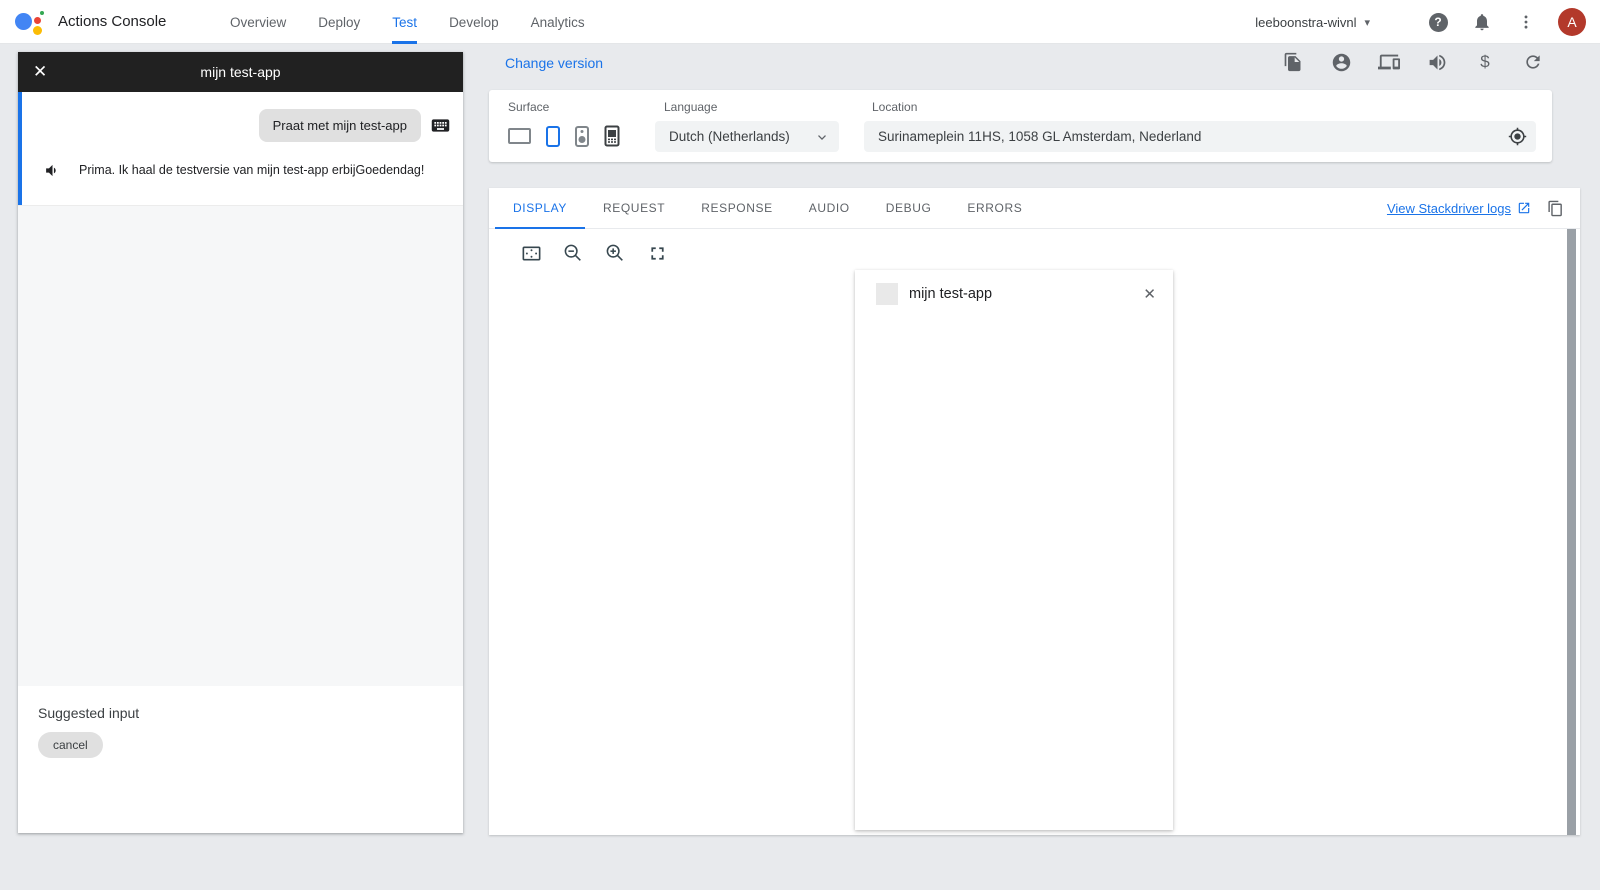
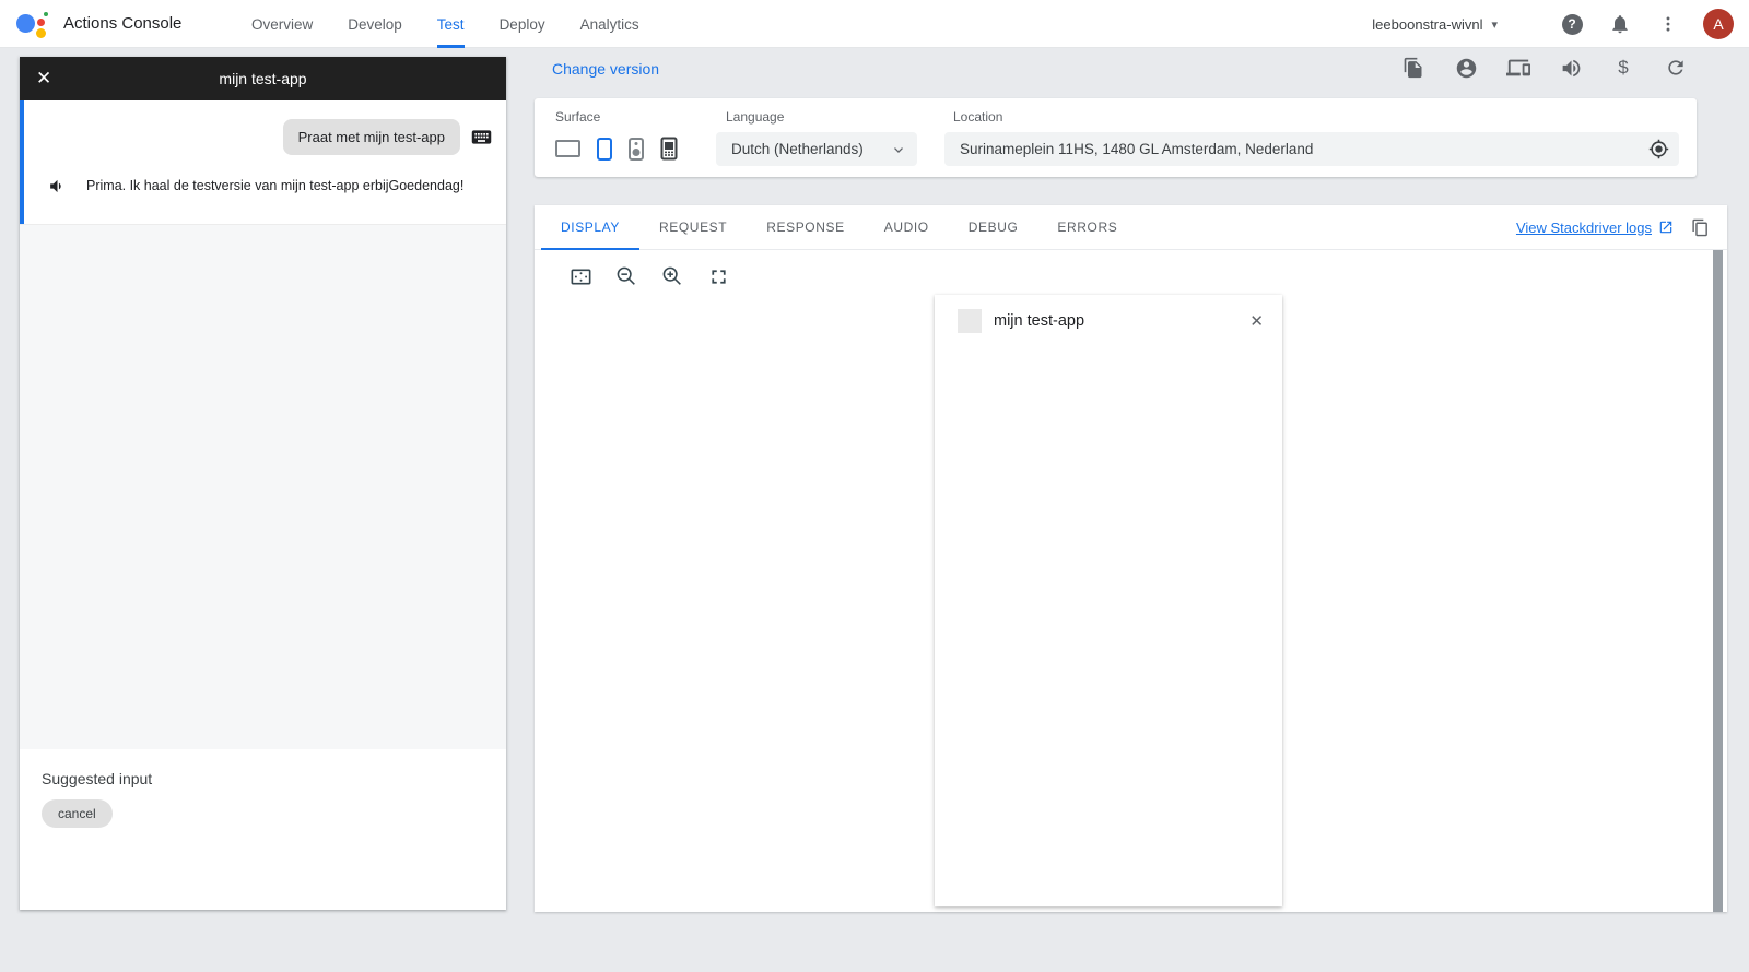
  Actions Console
  Overview
- Deploy
+ Develop
  Test
- Develop
+ Deploy
  Analytics
  leeboonstra-wivnl
  ▾
  ?
  A
  ✕
  mijn test-app
  Praat met mijn test-app
  Prima. Ik haal de testversie van mijn test-app erbijGoedendag!
  Suggested input
  cancel
  Change version
  $
  Surface
  Language
  Dutch (Netherlands)
  Location
- Surinameplein 11HS, 1058 GL Amsterdam, Nederland
+ Surinameplein 11HS, 1480 GL Amsterdam, Nederland
  DISPLAY
  REQUEST
  RESPONSE
  AUDIO
  DEBUG
  ERRORS
  View Stackdriver logs
  mijn test-app
  ✕
